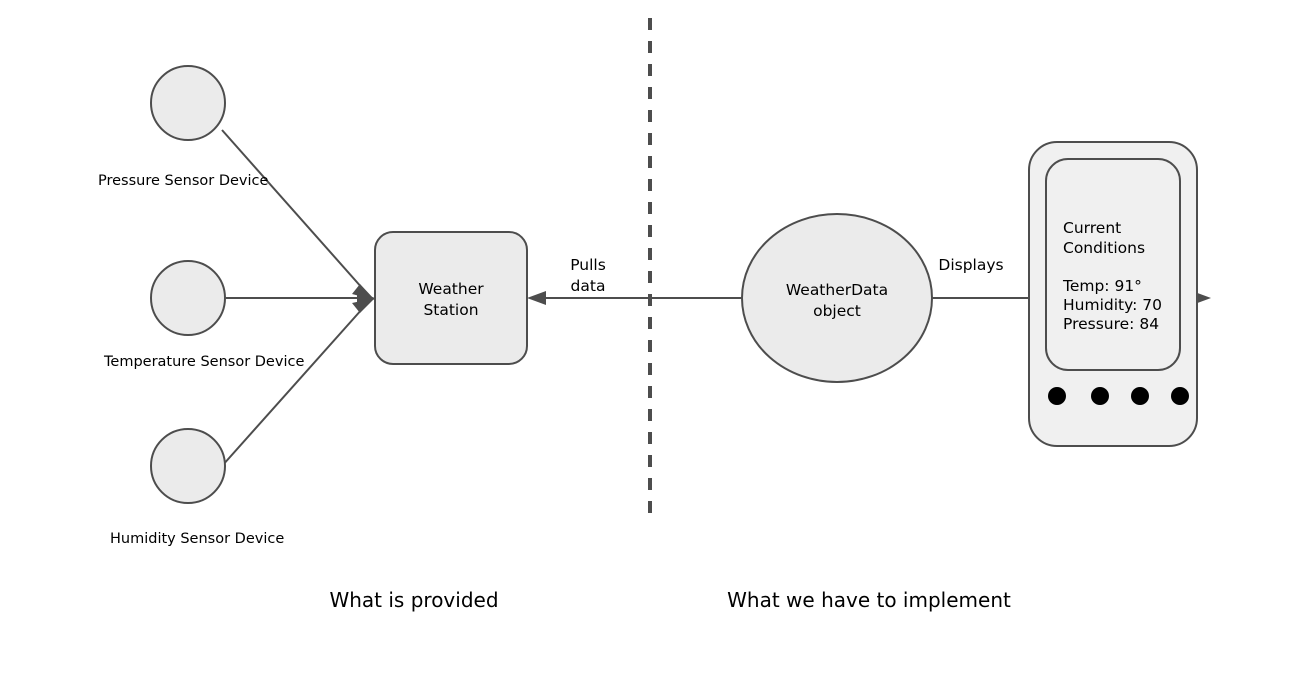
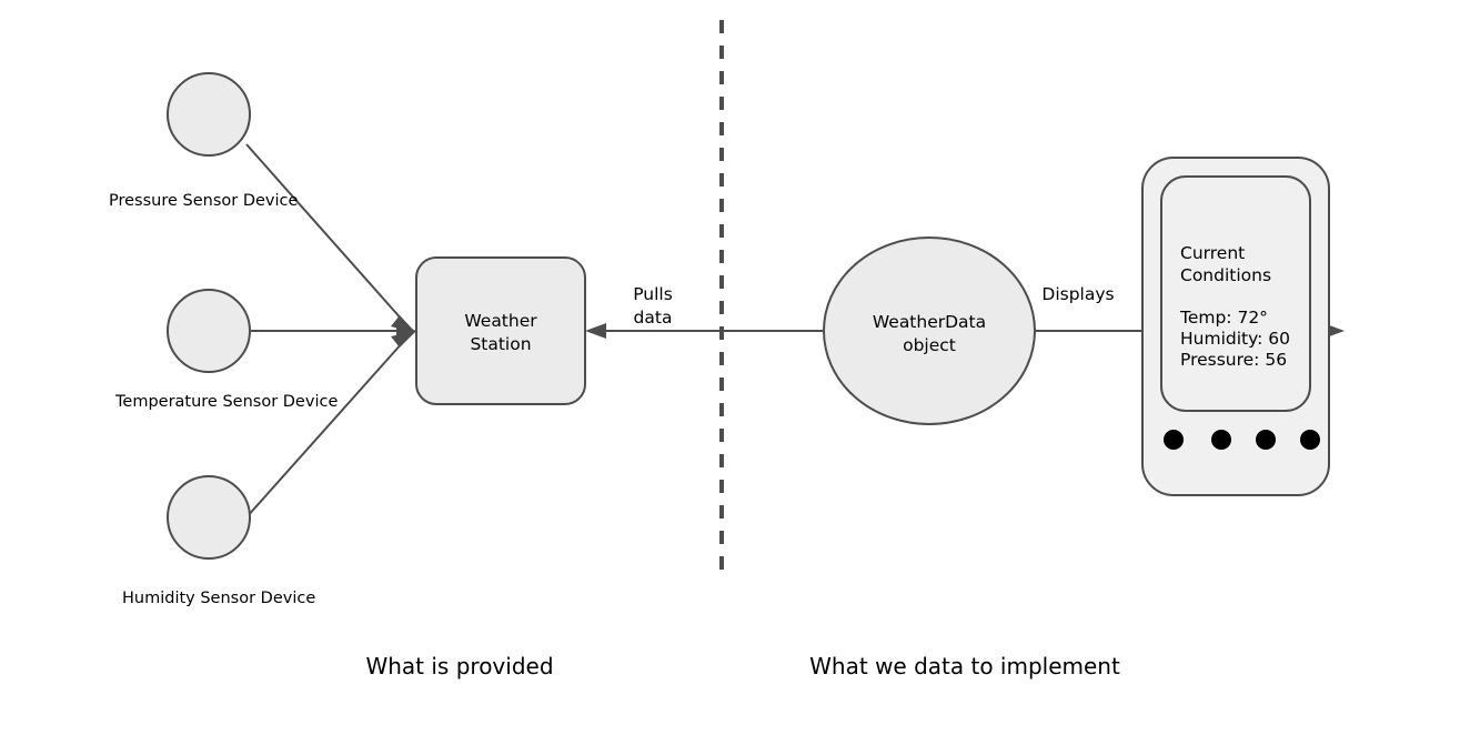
  Pressure Sensor Device
  Temperature Sensor Device
  Humidity Sensor Device
  Weather
  Station
  Pulls
  data
  WeatherData
  object
  Displays
  Current
  Conditions
- Temp: 91°
+ Temp: 72°
- Humidity: 70
+ Humidity: 60
- Pressure: 84
+ Pressure: 56
  What is provided
- What we have to implement
+ What we data to implement
